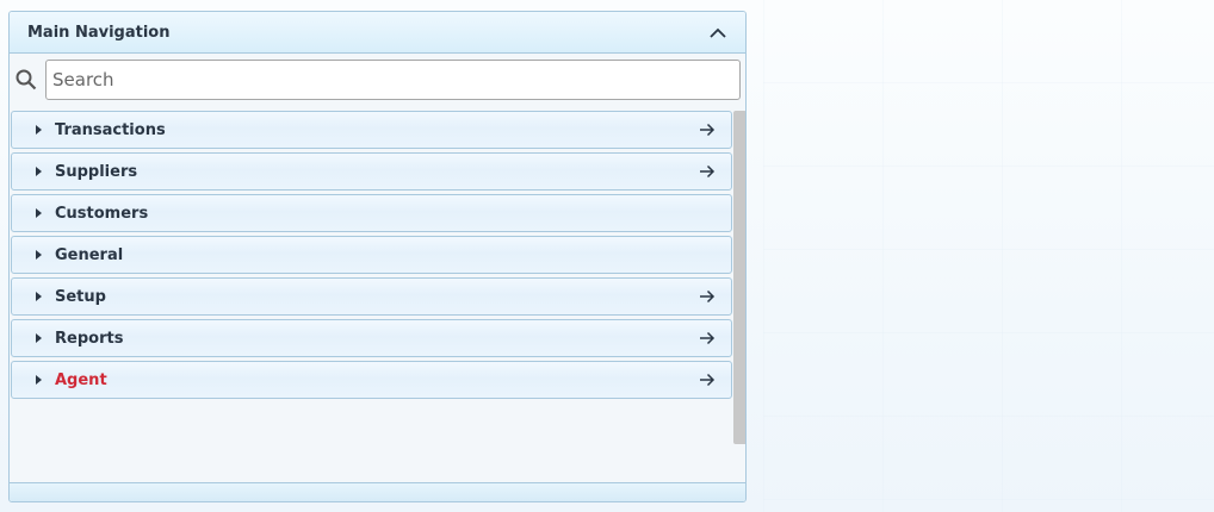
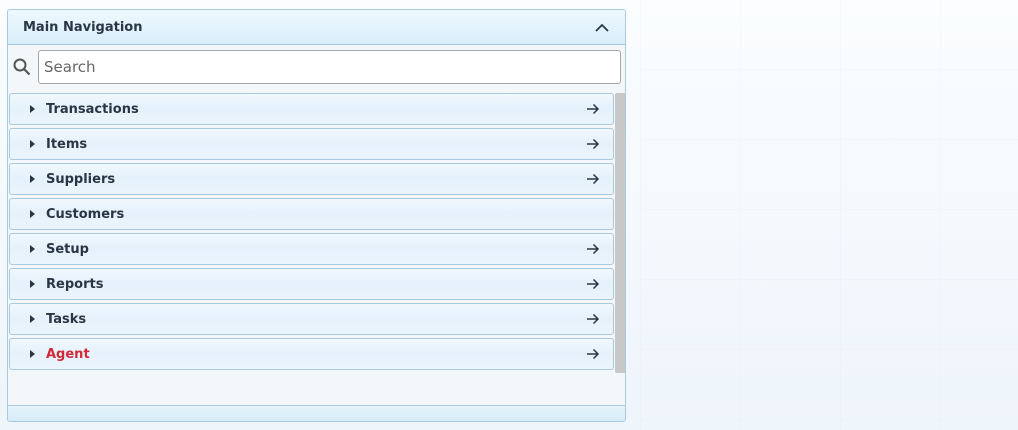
  Main Navigation
  Search
  Transactions
+ Items
  Suppliers
  Customers
- General
  Setup
  Reports
+ Tasks
  Agent
